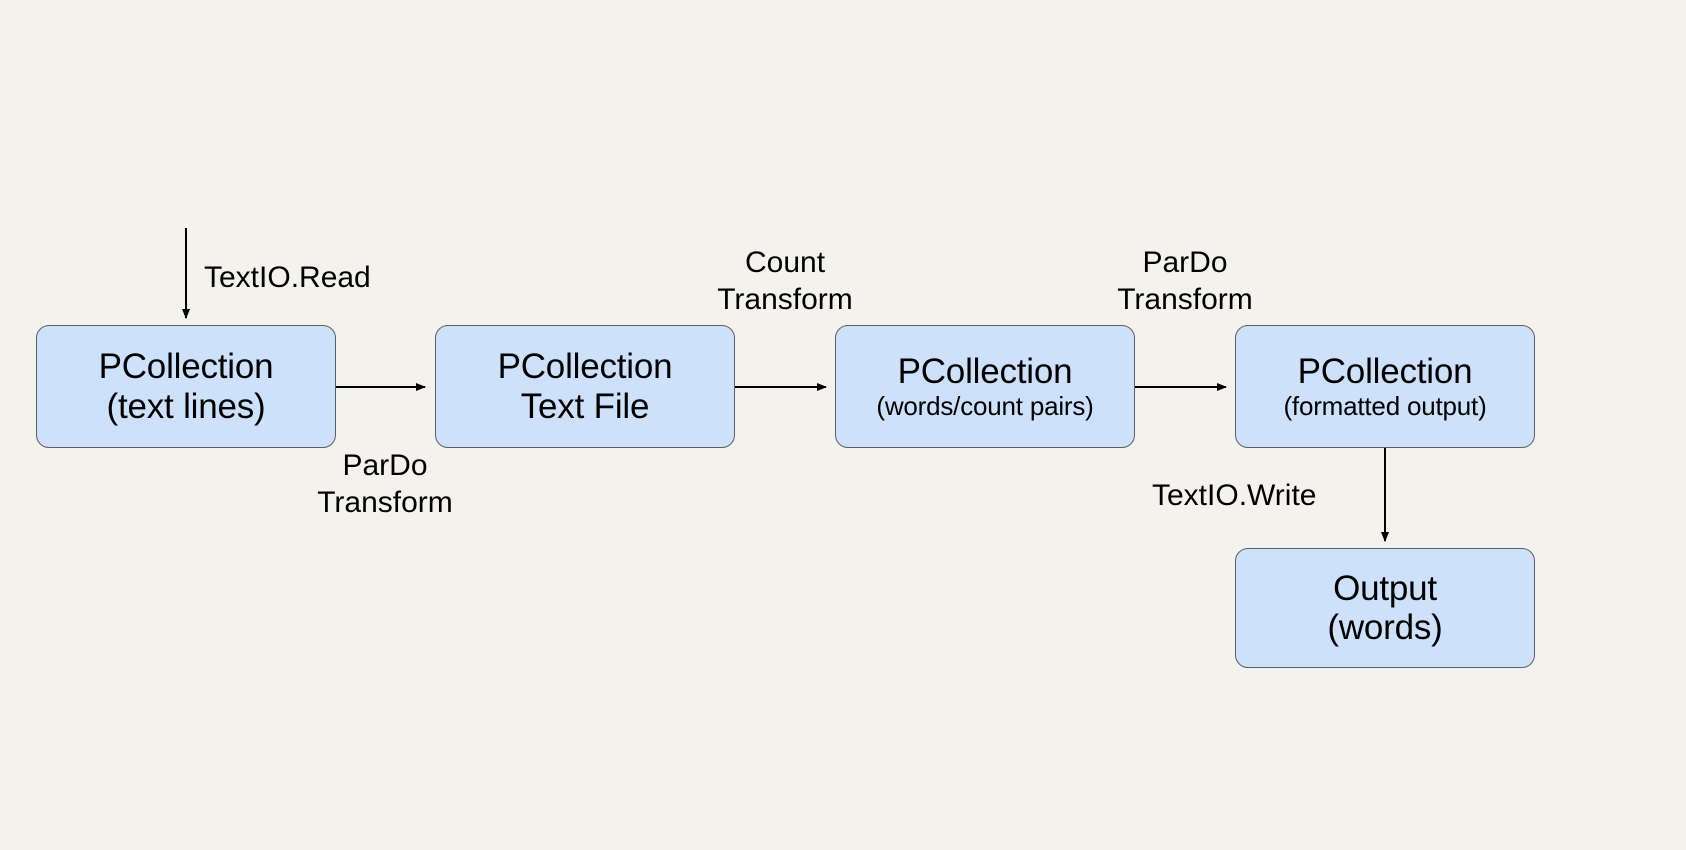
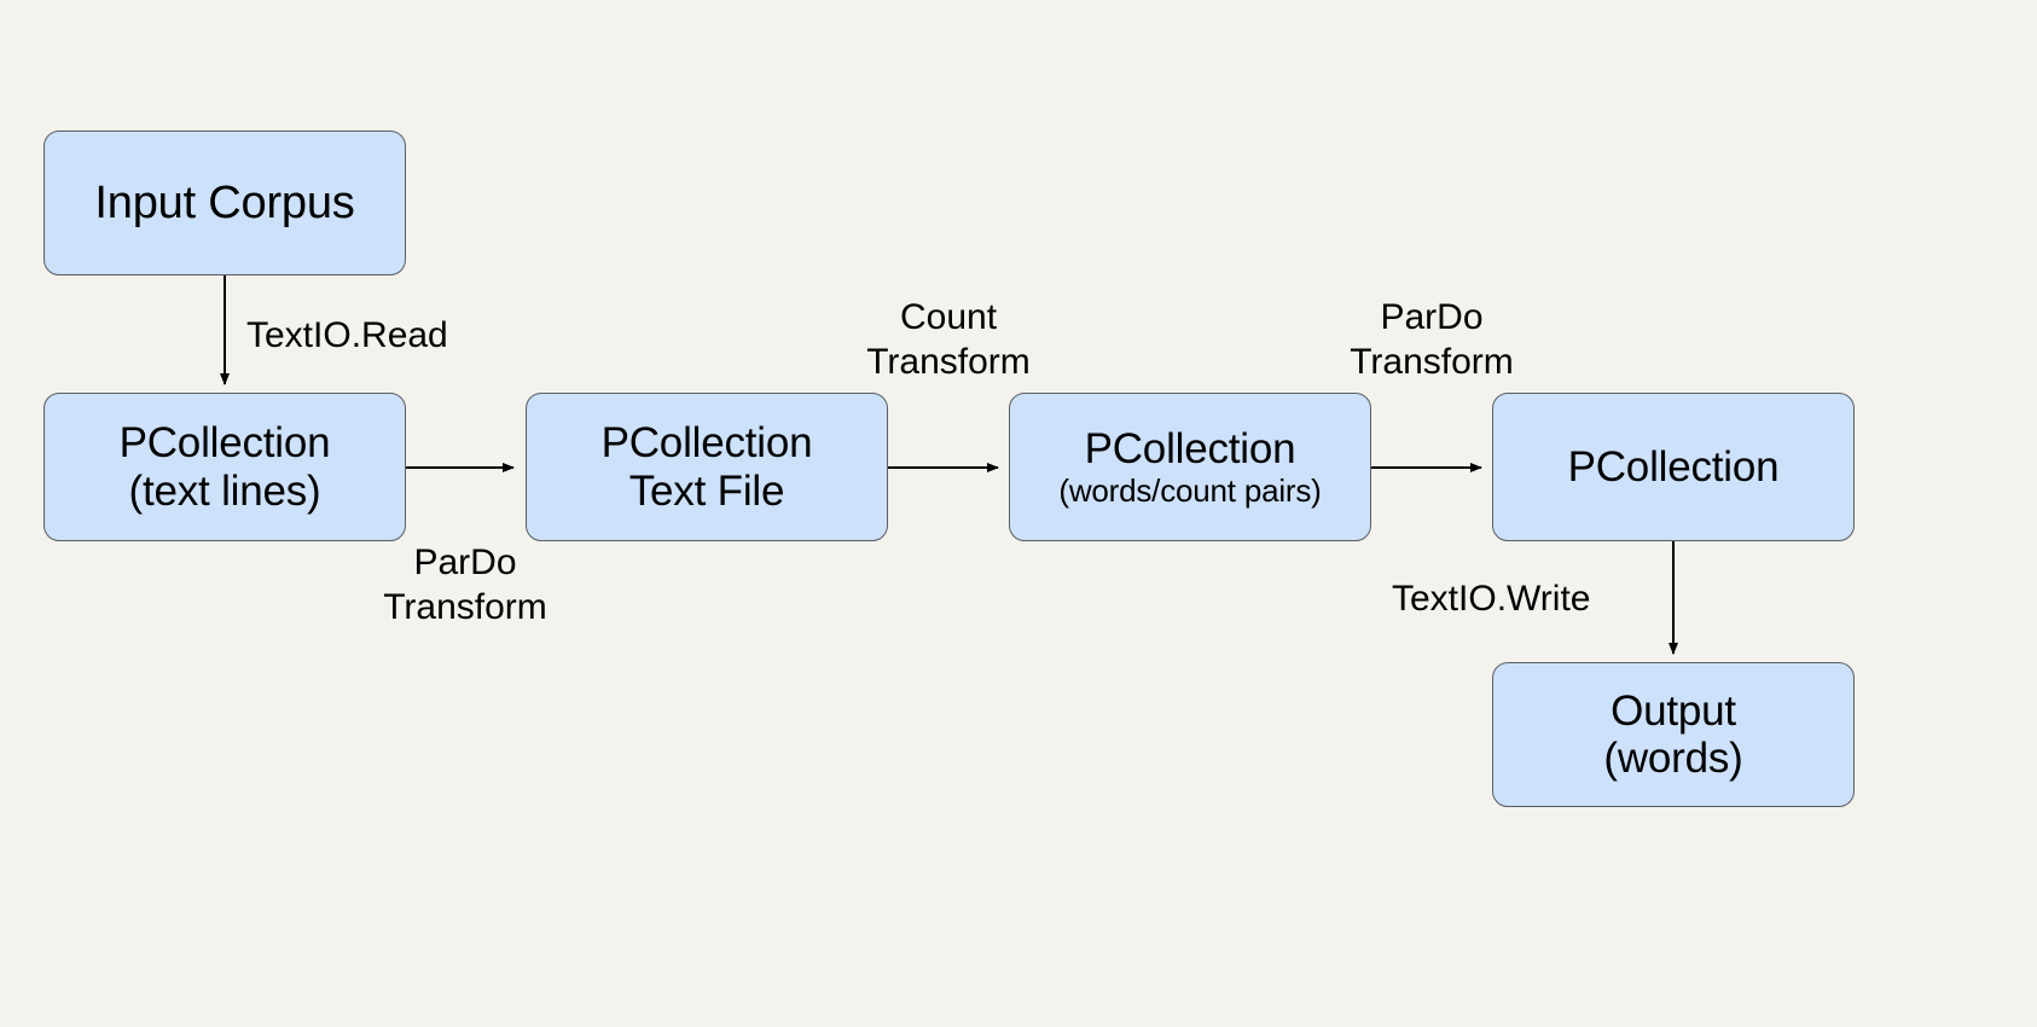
+ Input Corpus
  PCollection
  (text lines)
  PCollection
  Text File
  PCollection
  (words/count pairs)
  PCollection
- (formatted output)
  Output
  (words)
  TextIO.Read
  ParDo
  Transform
  Count
  Transform
  ParDo
  Transform
  TextIO.Write
